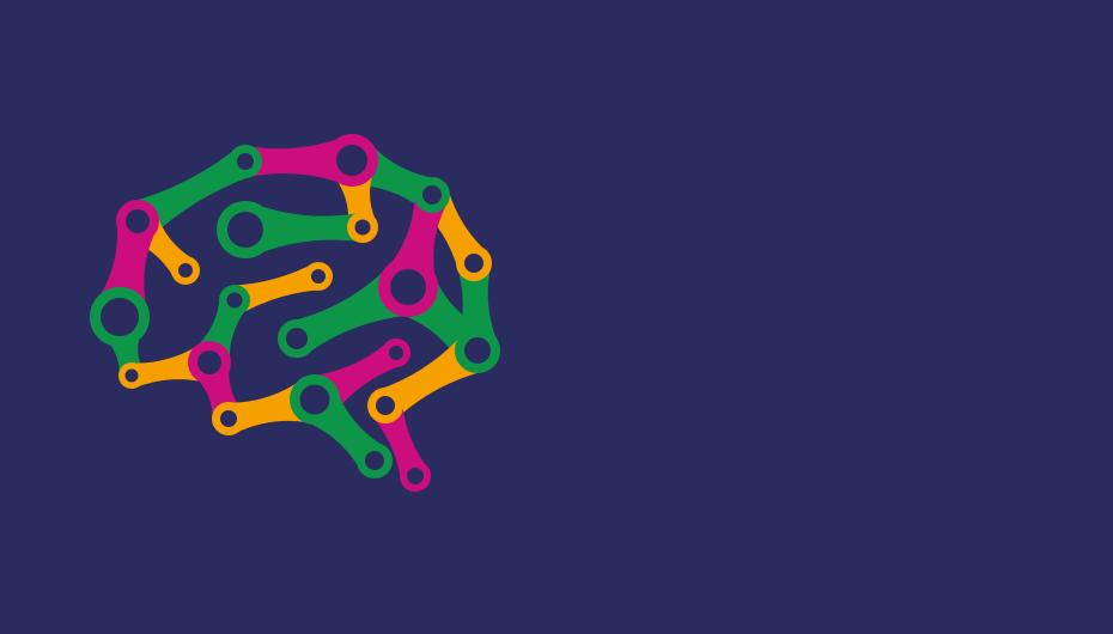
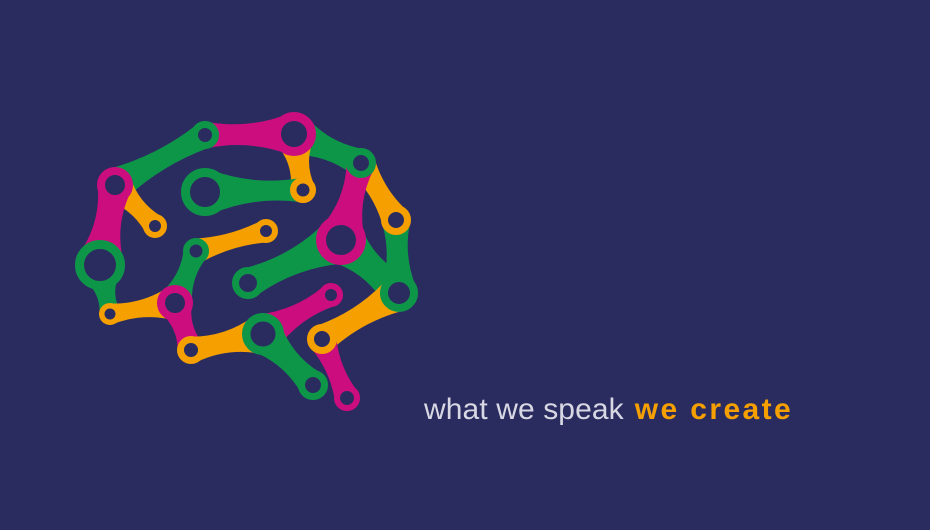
+ what we speak
+ we create
